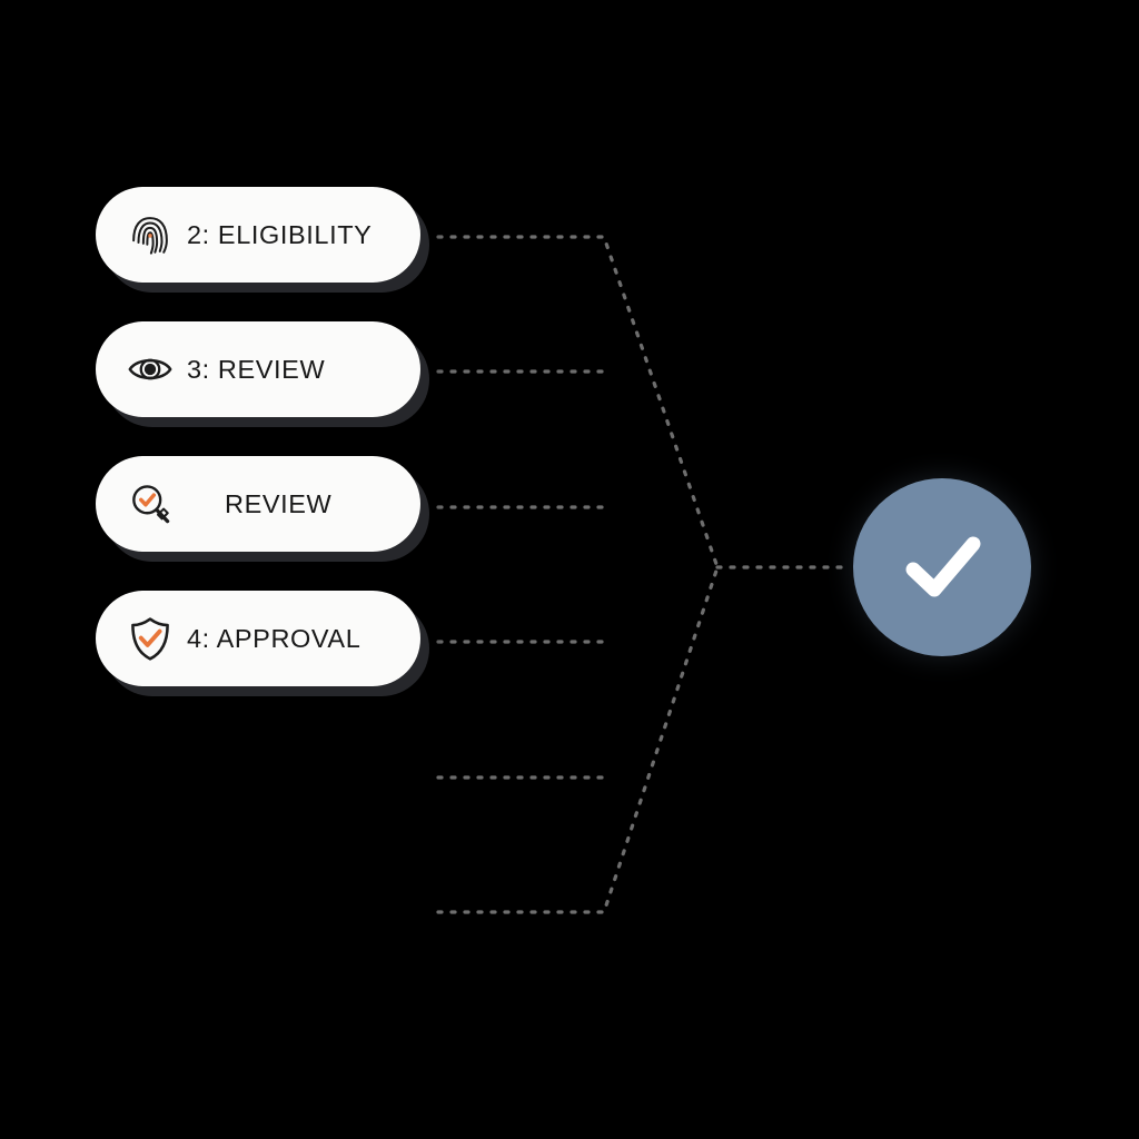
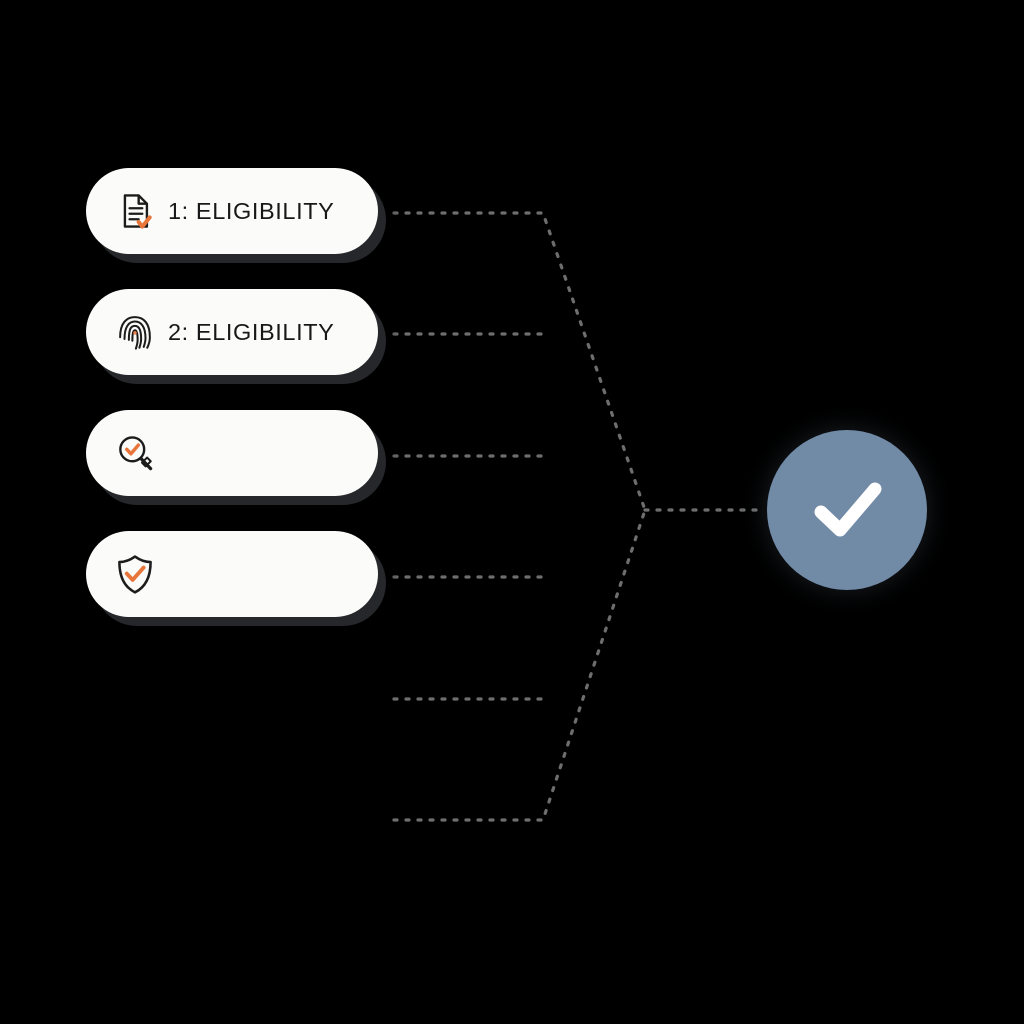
+ 1: ELIGIBILITY
  2: ELIGIBILITY
- 3: REVIEW
- REVIEW
- 4: APPROVAL
